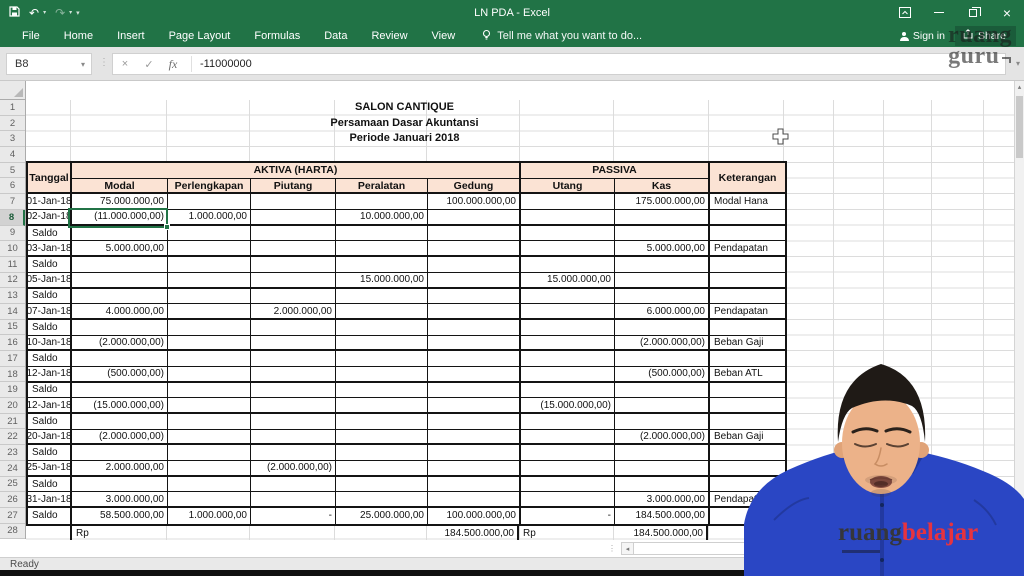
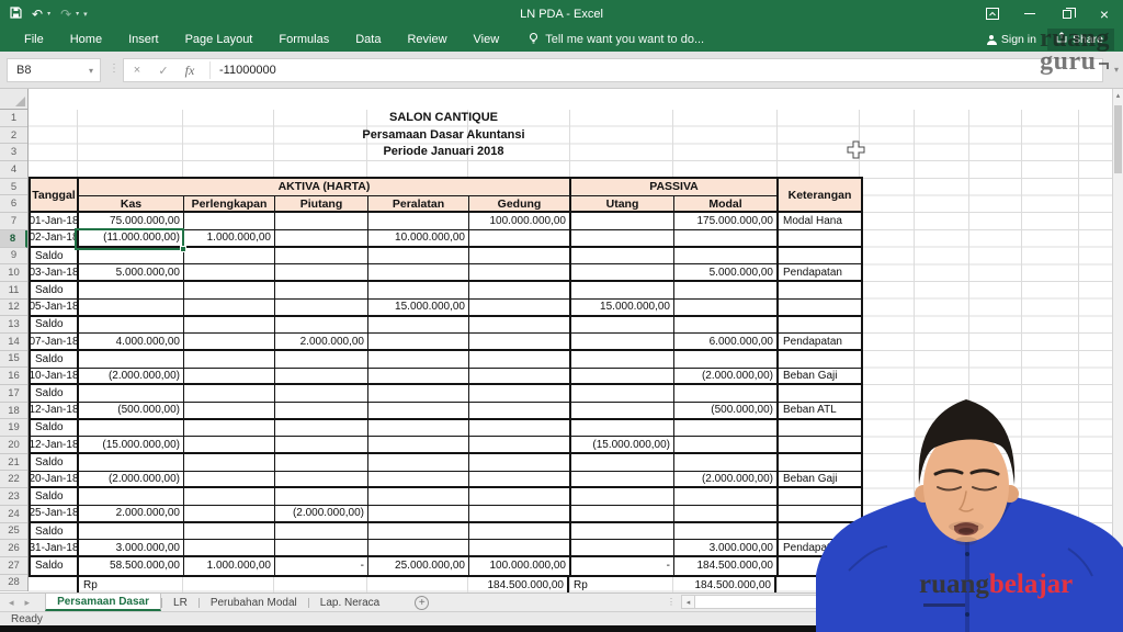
  ↶
  ↷
  LN PDA - Excel
  ×
  File
  Home
  Insert
  Page Layout
  Formulas
  Data
  Review
  View
- Tell me what you want to do...
+ Tell me want you want to do...
  Sign in
  Share
  B8
  ▾
  ⋮
  ×
  ✓
  fx
  -11000000
  ▾
  ruang
  guru
  1
  2
  3
  4
  5
  6
  7
  8
  9
  10
  11
  12
  13
  14
  15
  16
  17
  18
  19
  20
  21
  22
  23
  24
  25
  26
  27
  28
  SALON CANTIQUE
  Persamaan Dasar Akuntansi
  Periode Januari 2018
  Tanggal
  AKTIVA (HARTA)
  PASSIVA
  Keterangan
- Modal
+ Kas
  Perlengkapan
  Piutang
  Peralatan
  Gedung
  Utang
- Kas
+ Modal
  01-Jan-18
  75.000.000,00
  100.000.000,00
  175.000.000,00
  Modal Hana
  02-Jan-18
  (11.000.000,00)
  1.000.000,00
  10.000.000,00
  Saldo
  03-Jan-18
  5.000.000,00
  5.000.000,00
  Pendapatan
  Saldo
  05-Jan-18
  15.000.000,00
  15.000.000,00
  Saldo
  07-Jan-18
  4.000.000,00
  2.000.000,00
  6.000.000,00
  Pendapatan
  Saldo
  10-Jan-18
  (2.000.000,00)
  (2.000.000,00)
  Beban Gaji
  Saldo
  12-Jan-18
  (500.000,00)
  (500.000,00)
  Beban ATL
  Saldo
  12-Jan-18
  (15.000.000,00)
  (15.000.000,00)
  Saldo
  20-Jan-18
  (2.000.000,00)
  (2.000.000,00)
  Beban Gaji
  Saldo
  25-Jan-18
  2.000.000,00
  (2.000.000,00)
  Saldo
  31-Jan-18
  3.000.000,00
  3.000.000,00
  Pendapa
  Saldo
  58.500.000,00
  1.000.000,00
  -
  25.000.000,00
  100.000.000,00
  -
  184.500.000,00
  Rp
  184.500.000,00
  Rp
  184.500.000,00
+ ◂
+ ▸
+ Persamaan Dasar
+ LR
+ Perubahan Modal
+ Lap. Neraca
+ +
  ⋮
  Ready
  ruangbelajar
